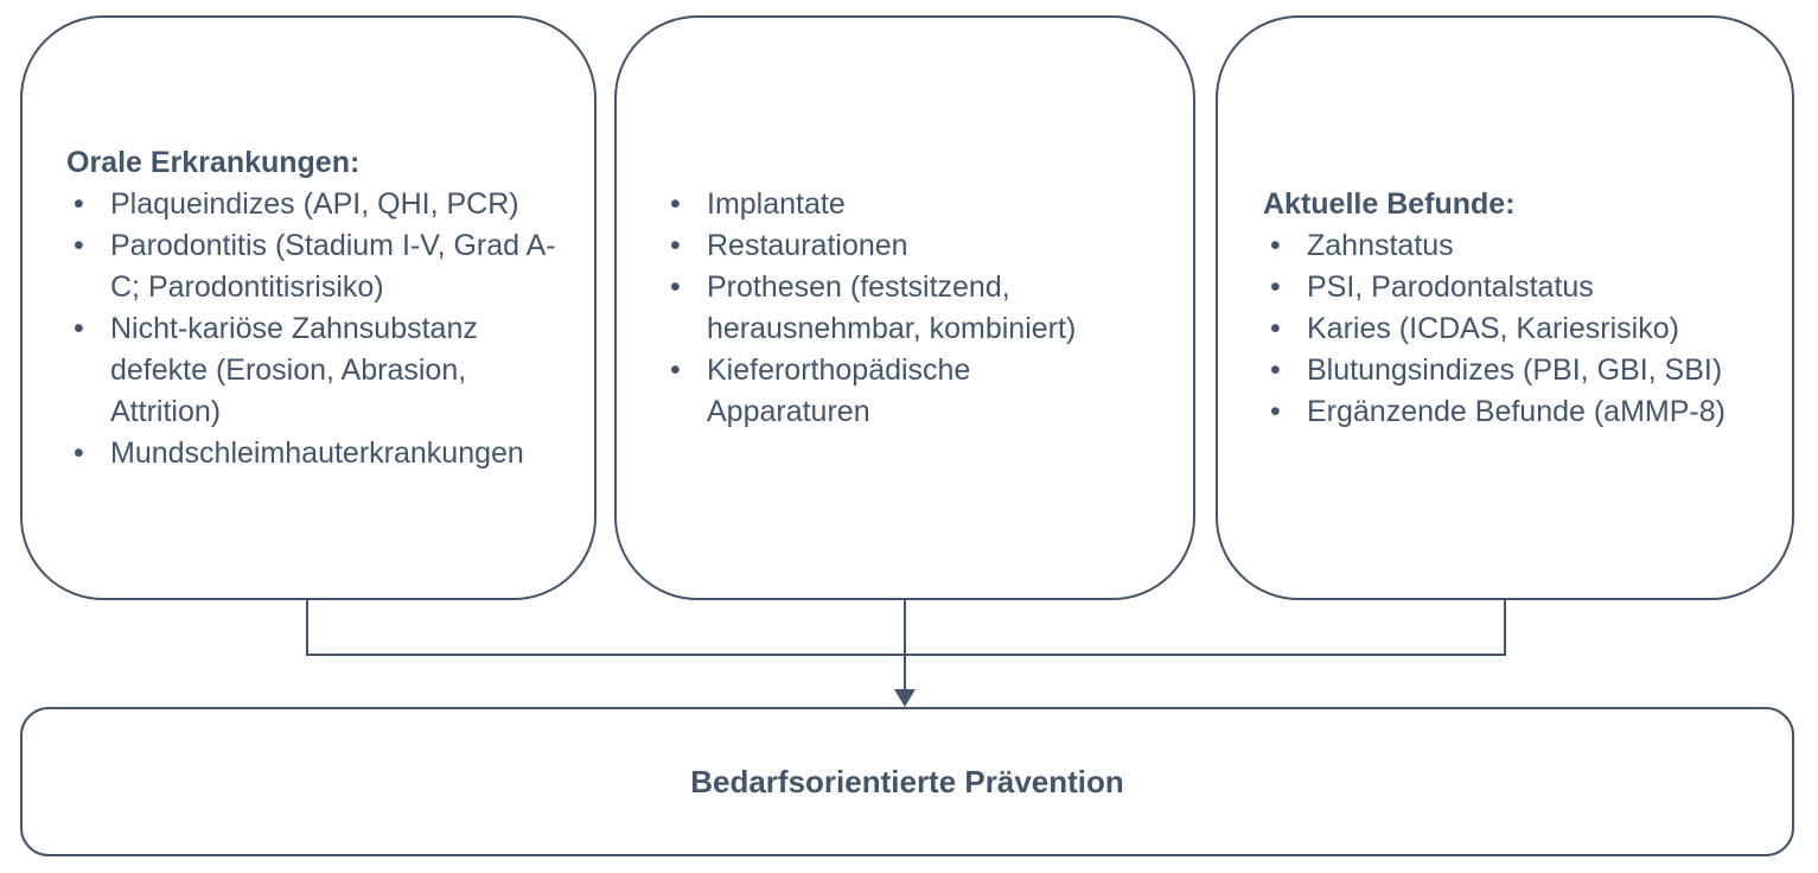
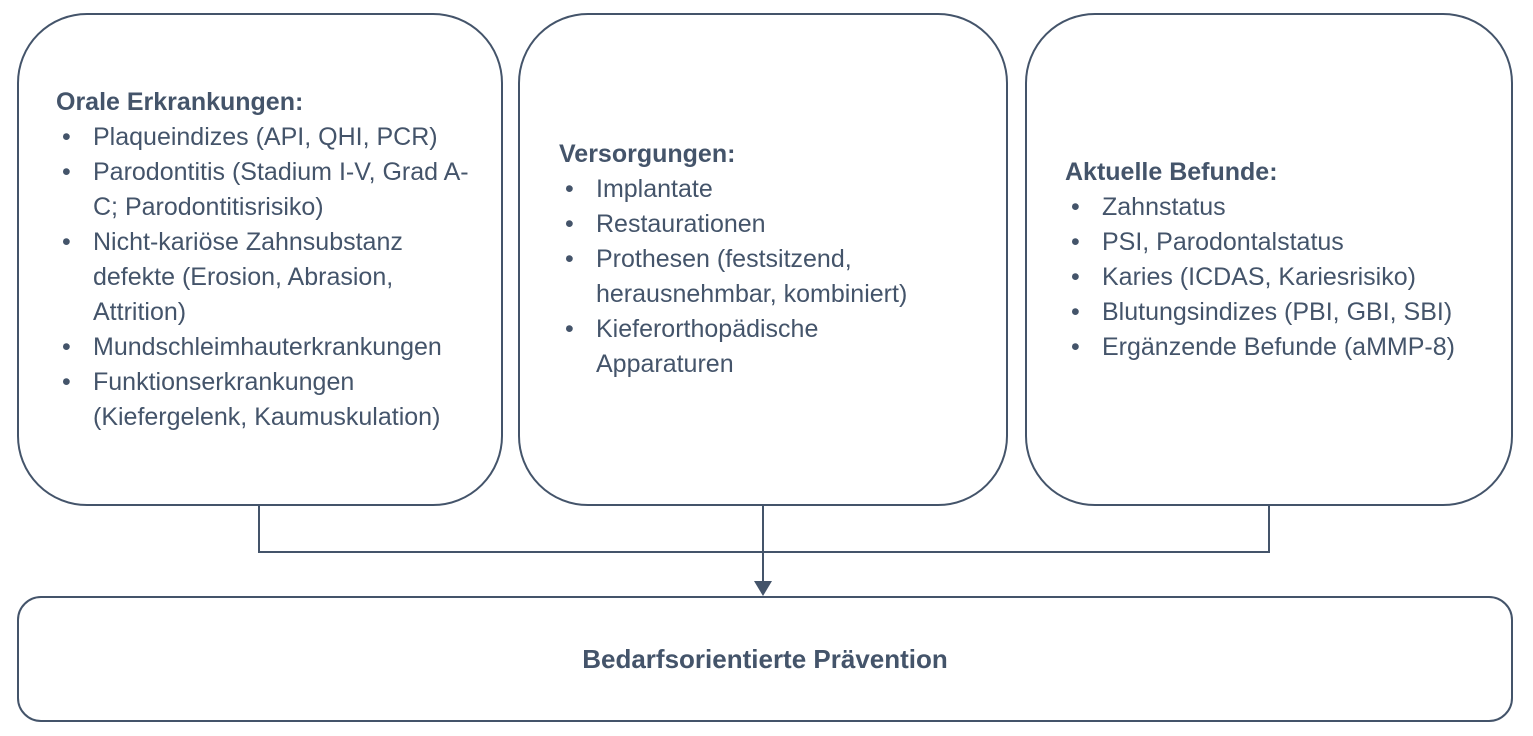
  Orale Erkrankungen:
  Plaqueindizes (API, QHI, PCR)
  Parodontitis (Stadium I-V, Grad A-C; Parodontitisrisiko)
  Nicht-kariöse Zahnsubstanz defekte (Erosion, Abrasion, Attrition)
  Mundschleimhauterkrankungen
+ Funktionserkrankungen (Kiefergelenk, Kaumuskulation)
+ Versorgungen:
  Implantate
  Restaurationen
  Prothesen (festsitzend, herausnehmbar, kombiniert)
  Kieferorthopädische Apparaturen
  Aktuelle Befunde:
  Zahnstatus
  PSI, Parodontalstatus
  Karies (ICDAS, Kariesrisiko)
  Blutungsindizes (PBI, GBI, SBI)
  Ergänzende Befunde (aMMP-8)
  Bedarfsorientierte Prävention
